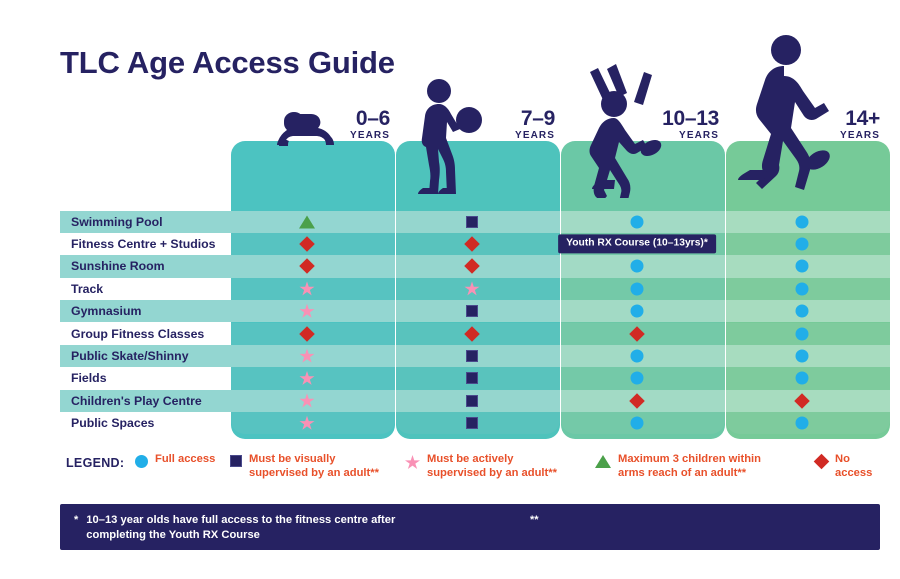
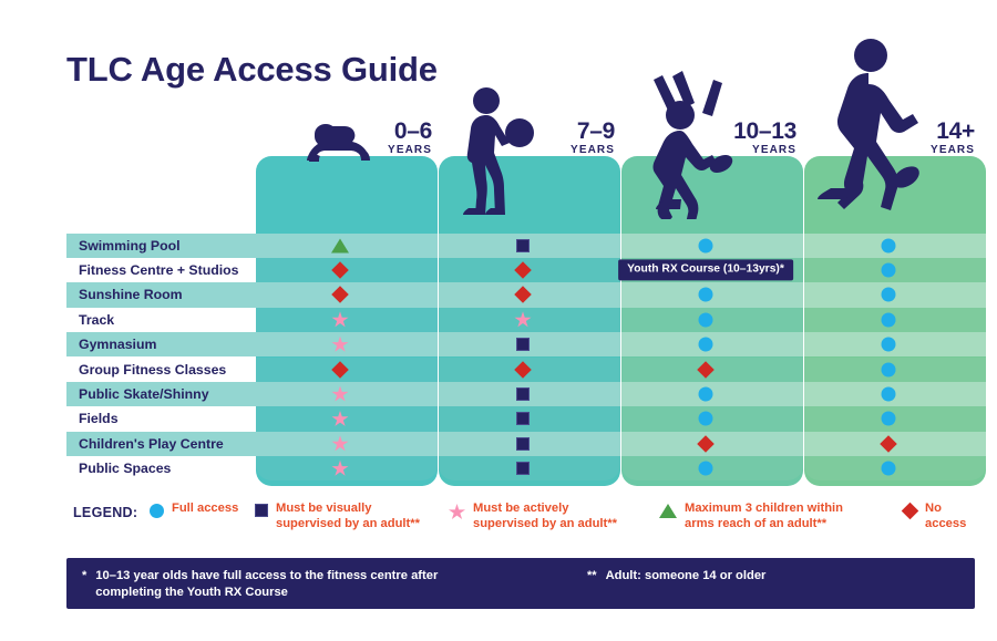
  TLC Age Access Guide
  0–6
  YEARS
  7–9
  YEARS
  10–13
  YEARS
  14+
  YEARS
  Swimming Pool
  Fitness Centre + Studios
  Youth RX Course (10–13yrs)*
  Sunshine Room
  Track
  Gymnasium
  Group Fitness Classes
  Public Skate/Shinny
  Fields
  Children's Play Centre
  Public Spaces
  LEGEND:
  Full access
  Must be visually
  supervised by an adult**
  Must be actively
  supervised by an adult**
  Maximum 3 children within
  arms reach of an adult**
  No access
  *
  10–13 year olds have full access to the fitness centre after
  completing the Youth RX Course
  **
+ Adult: someone 14 or older
